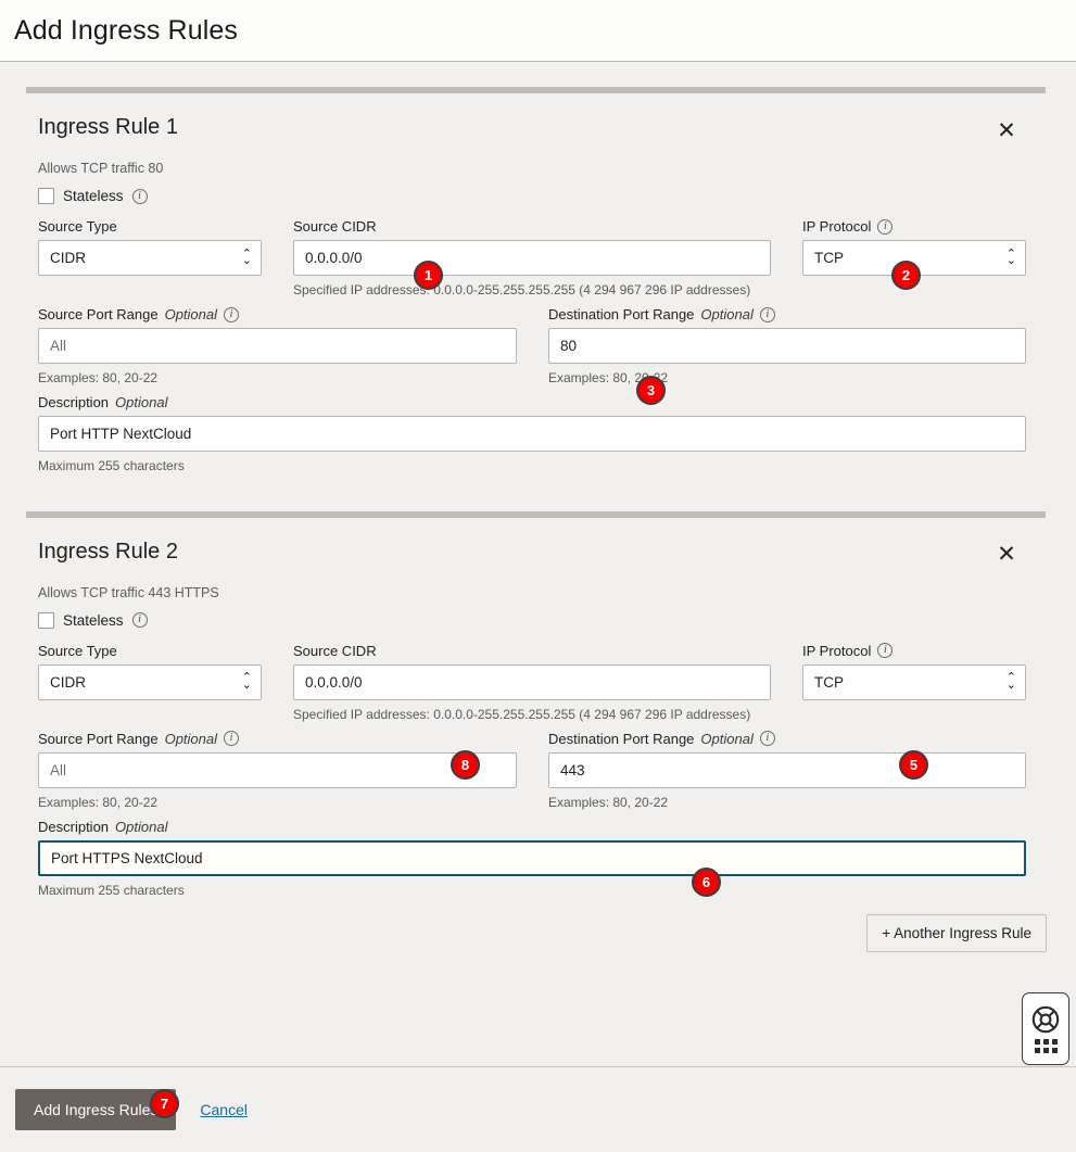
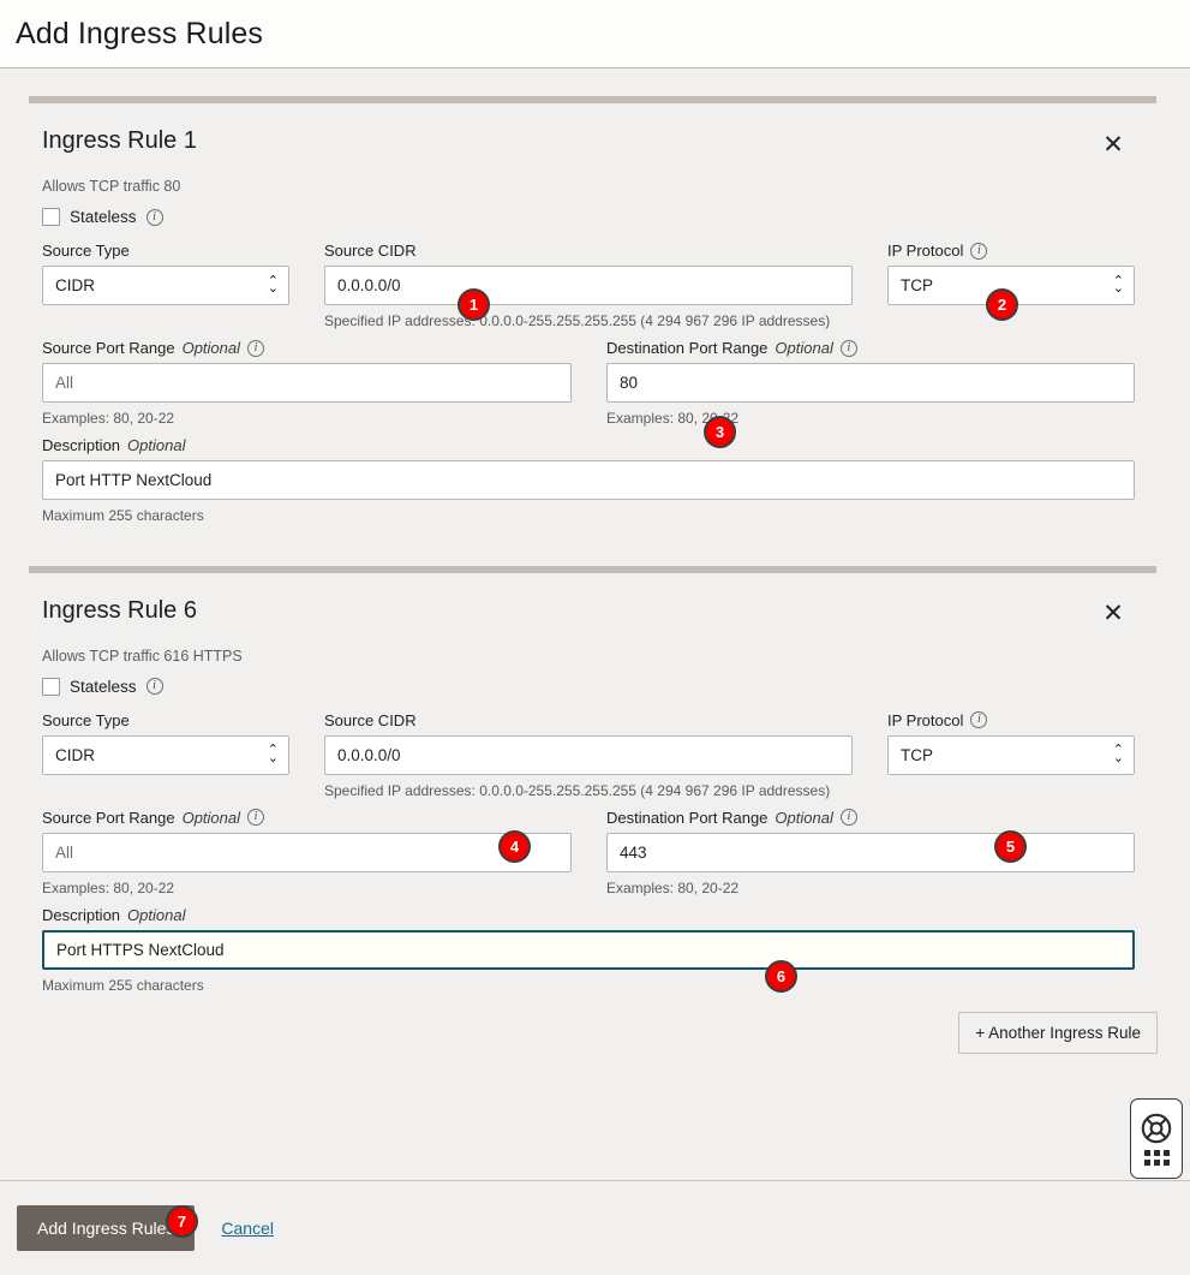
  Add Ingress Rules
  Ingress Rule 1
  ✕
  Allows TCP traffic 80
  Stateless
  i
  Source Type
  CIDR
  ⌃
  ⌄
  Source CIDR
  0.0.0.0/0
  Specified IP addresses: 0.0.0.0-255.255.255.255 (4 294 967 296 IP addresses)
  IP Protocol
  i
  TCP
  ⌃
  ⌄
  Source Port Range
  Optional
  i
  All
  Examples: 80, 20-22
  Destination Port Range
  Optional
  i
  80
  Examples: 80, 22
  Description
  Optional
  Port HTTP NextCloud
  Maximum 255 characters
- Ingress Rule 2
+ Ingress Rule 6
  ✕
- Allows TCP traffic 443 HTTPS
+ Allows TCP traffic 616 HTTPS
  Stateless
  i
  Source Type
  CIDR
  ⌃
  ⌄
  Source CIDR
  0.0.0.0/0
  Specified IP addresses: 0.0.0.0-255.255.255.255 (4 294 967 296 IP addresses)
  IP Protocol
  i
  TCP
  ⌃
  ⌄
  Source Port Range
  Optional
  i
  All
  Examples: 80, 20-22
  Destination Port Range
  Optional
  i
  443
  Examples: 80, 20-22
  Description
  Optional
  Port HTTPS NextCloud
  Maximum 255 characters
  + Another Ingress Rule
  Add Ingress Rule
  Cancel
  1
  2
  3
- 8
+ 4
  5
  6
  7
